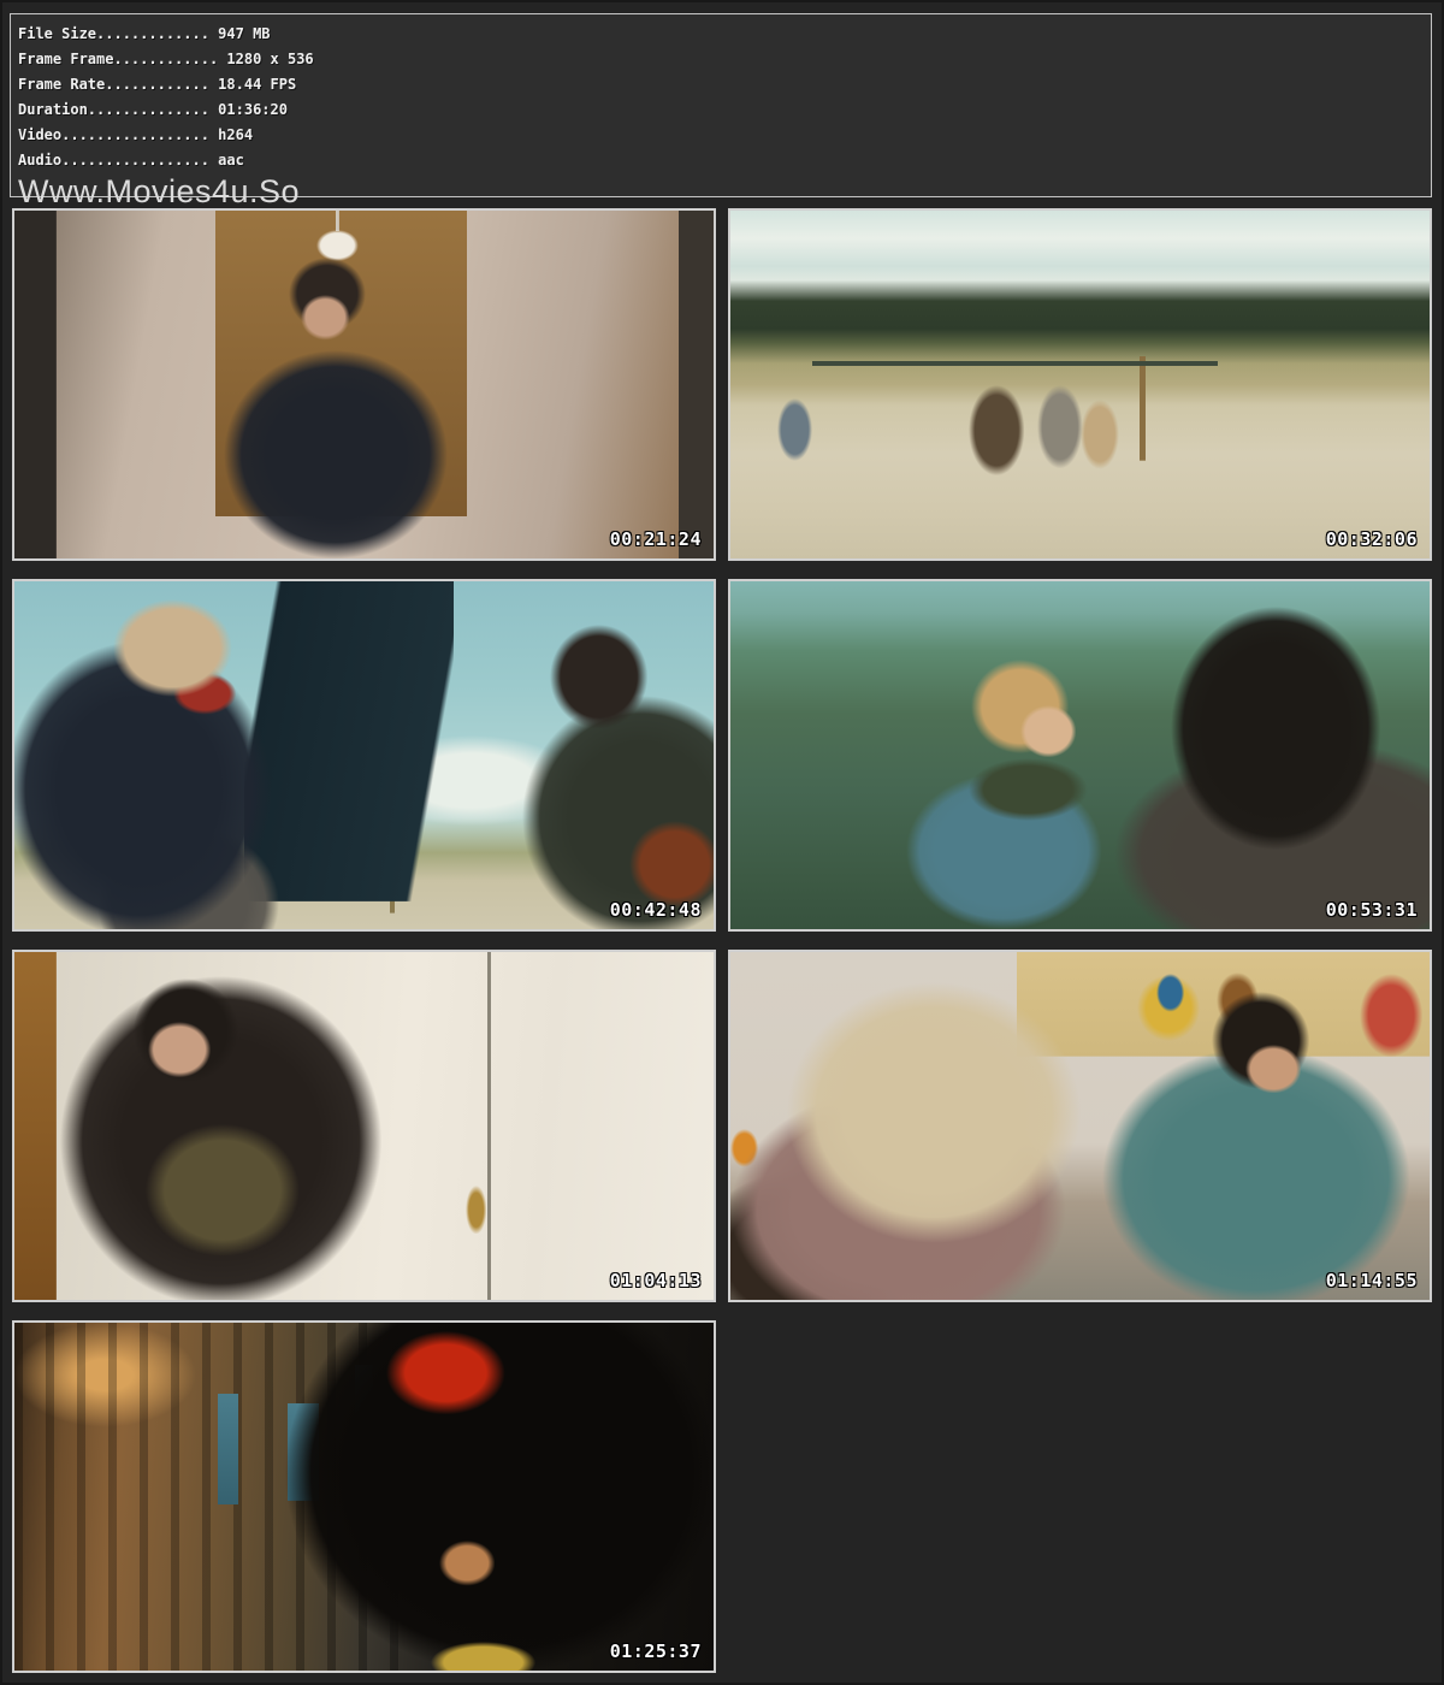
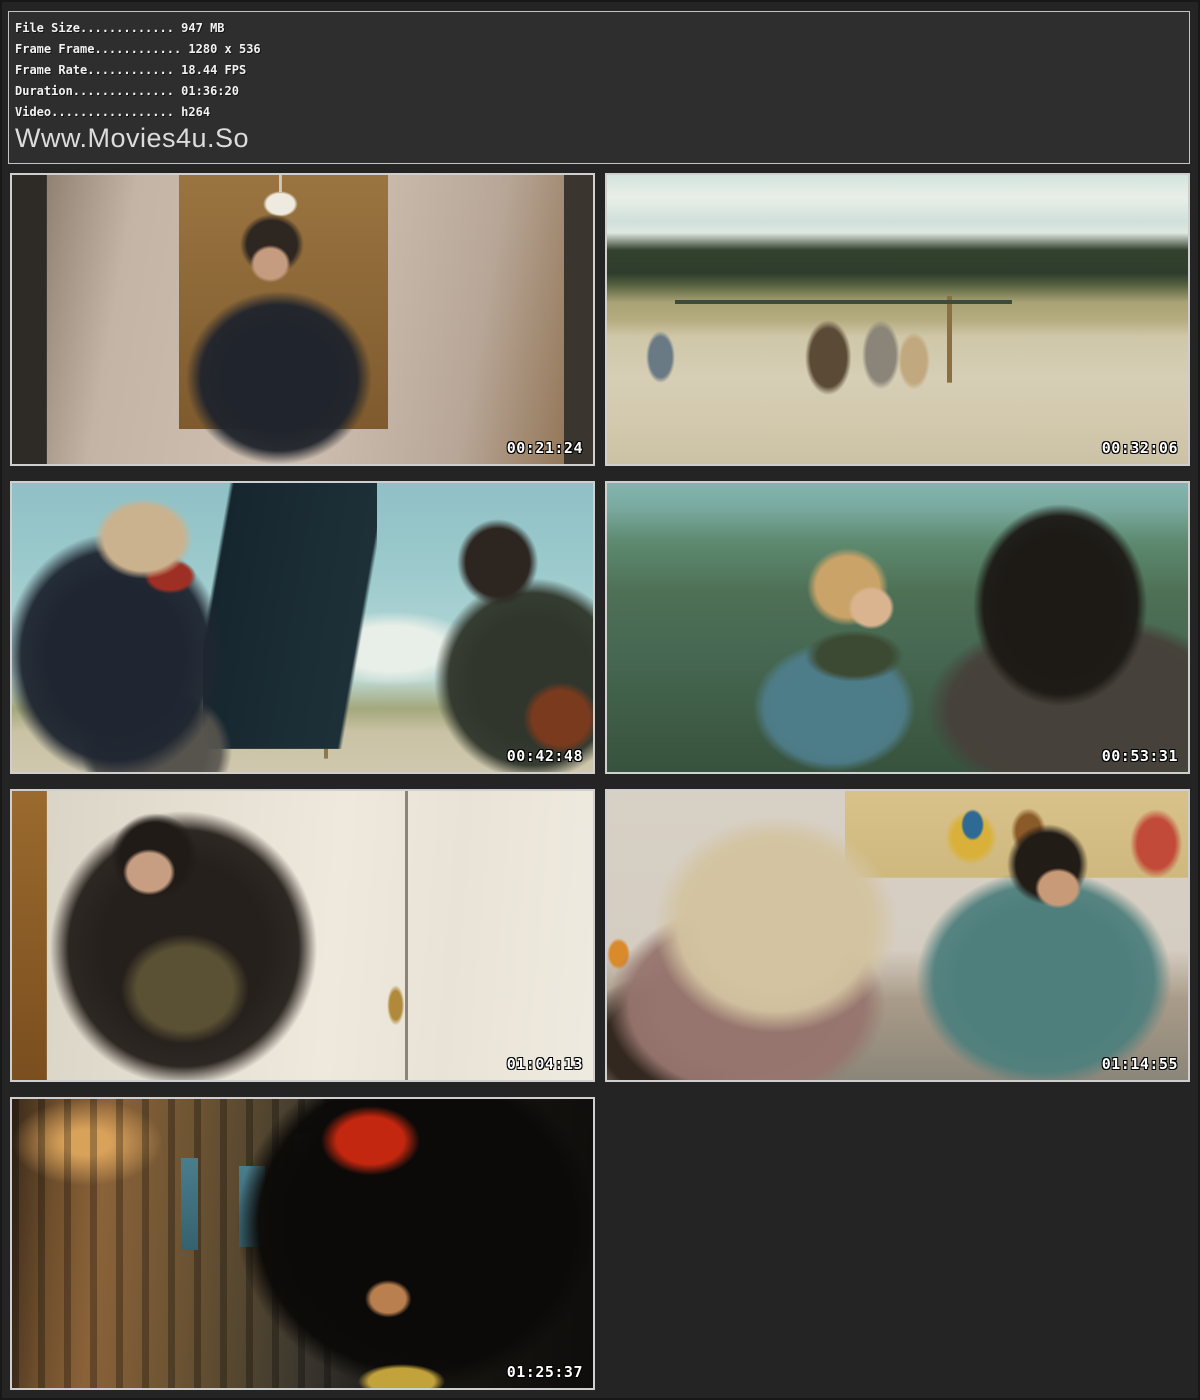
  File Size............. 947 MB
  Frame Frame............ 1280 x 536
  Frame Rate............ 18.44 FPS
  Duration.............. 01:36:20
  Video................. h264
- Audio................. aac
  Www.Movies4u.So
  00:21:24
  00:32:06
  00:42:48
  00:53:31
  01:04:13
  01:14:55
  01:25:37
